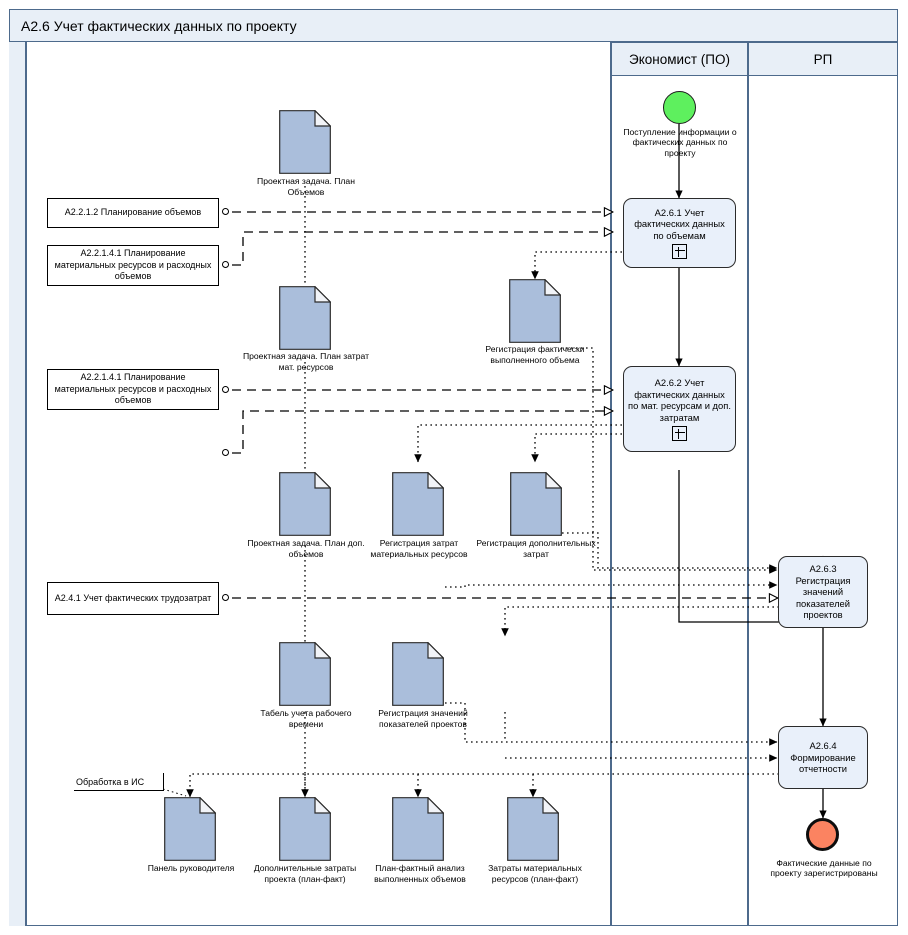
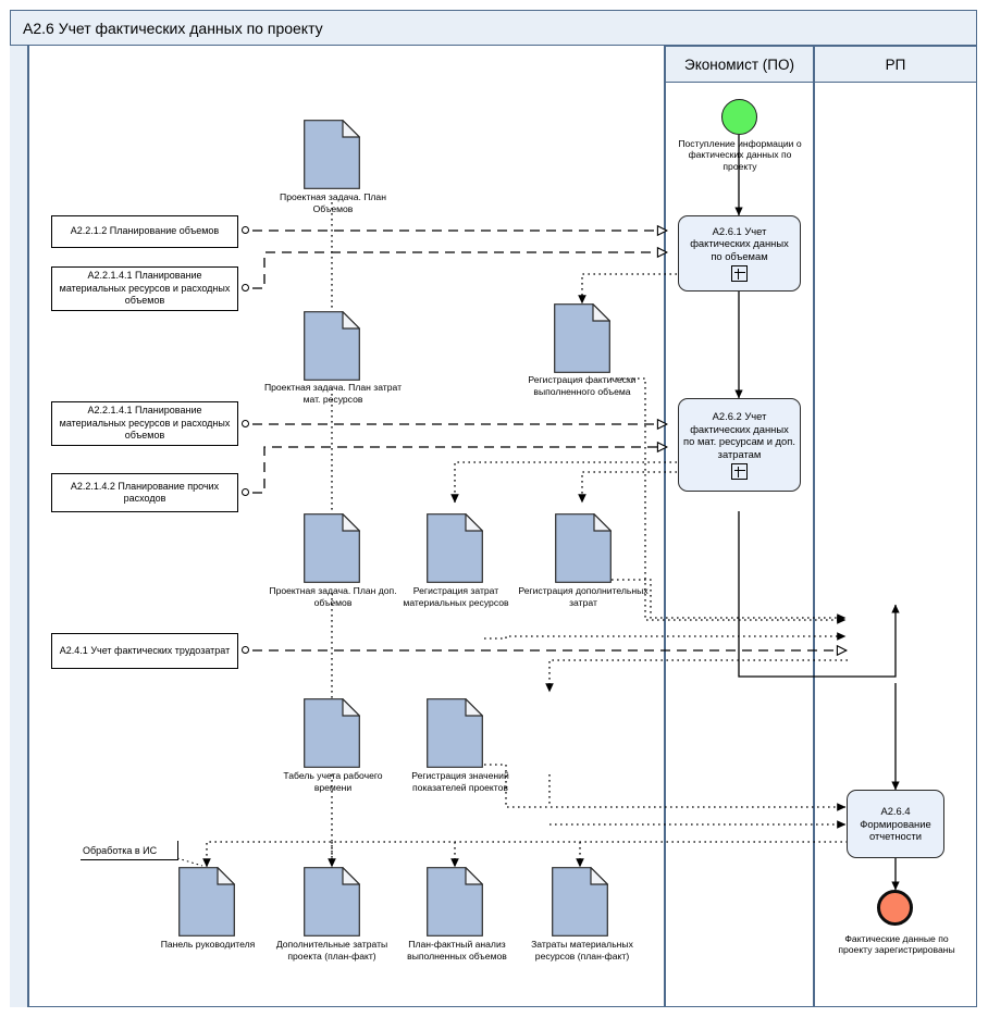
  A2.6 Учет фактических данных по проекту
  Экономист (ПО)
  РП
  Поступление информации о фактических данных по проекту
  A2.6.1 Учет фактических данных по объемам
  A2.6.2 Учет фактических данных по мат. ресурсам и доп. затратам
- A2.6.3 Регистрация значений показателей проектов
  A2.6.4 Формирование отчетности
  Фактические данные по проекту зарегистрированы
  A2.2.1.2 Планирование объемов
  A2.2.1.4.1 Планирование материальных ресурсов и расходных объемов
  A2.2.1.4.1 Планирование материальных ресурсов и расходных объемов
+ A2.2.1.4.2 Планирование прочих расходов
  A2.4.1 Учет фактических трудозатрат
  Проектная задача. План Объемов
  Проектная задача. План затрат мат. ресурсов
  Регистрация фактически выполненного объема
  Проектная задача. План доп. объемов
  Регистрация затрат материальных ресурсов
  Регистрация дополнительных затрат
  Табель учета рабочего времени
  Регистрация значений показателей проектов
  Панель руководителя
  Дополнительные затраты проекта (план-факт)
  План-фактный анализ выполненных объемов
  Затраты материальных ресурсов (план-факт)
  Обработка в ИС
